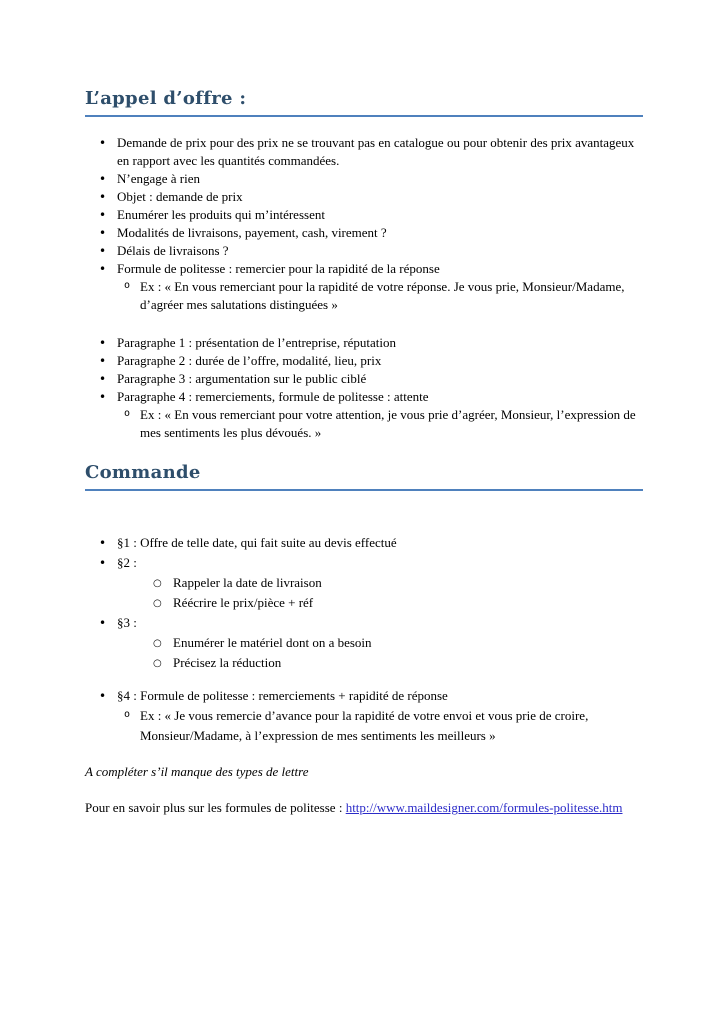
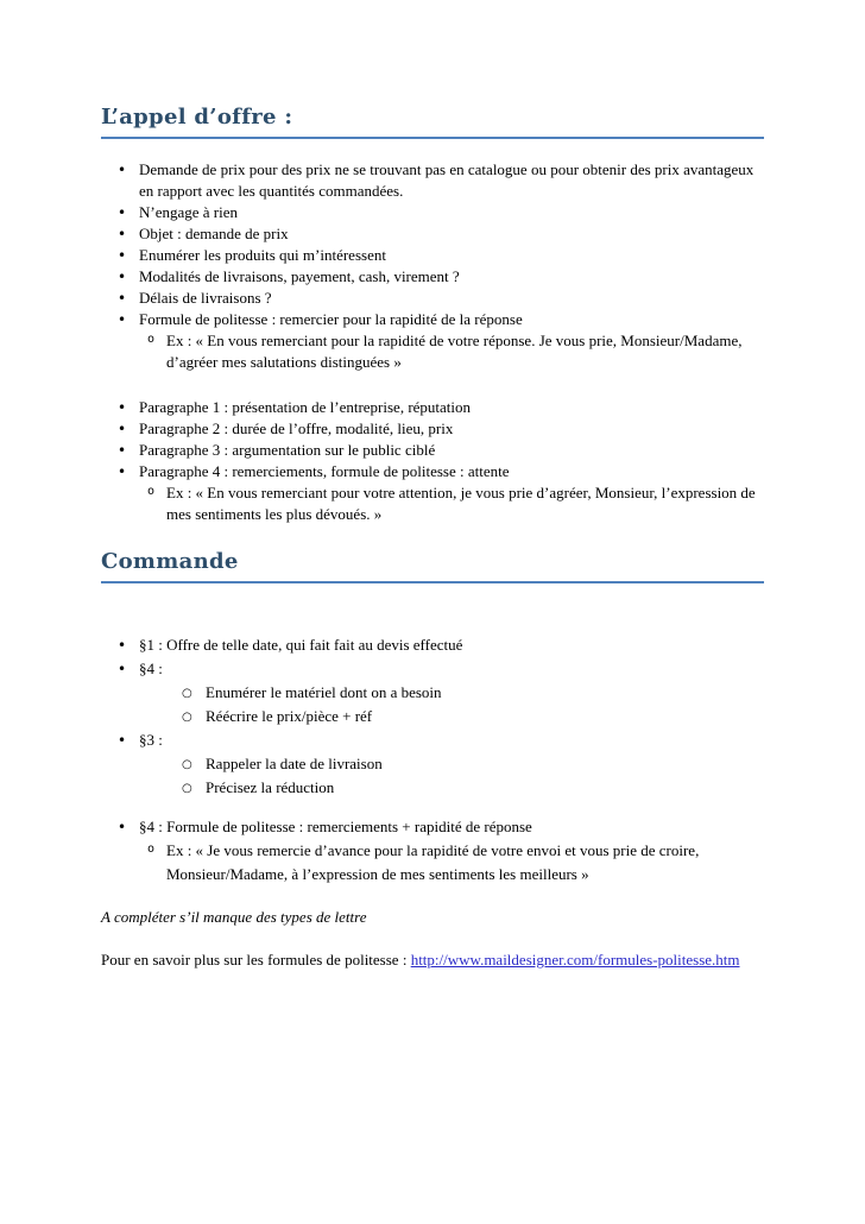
  L’appel d’offre :
  Demande de prix pour des prix ne se trouvant pas en catalogue ou pour obtenir des prix avantageux en rapport avec les quantités commandées.
  N’engage à rien
  Objet : demande de prix
  Enumérer les produits qui m’intéressent
  Modalités de livraisons, payement, cash, virement ?
  Délais de livraisons ?
  Formule de politesse : remercier pour la rapidité de la réponse
  Ex : « En vous remerciant pour la rapidité de votre réponse. Je vous prie, Monsieur/Madame, d’agréer mes salutations distinguées »
  Paragraphe 1 : présentation de l’entreprise, réputation
  Paragraphe 2 : durée de l’offre, modalité, lieu, prix
  Paragraphe 3 : argumentation sur le public ciblé
  Paragraphe 4 : remerciements, formule de politesse : attente
  Ex : « En vous remerciant pour votre attention, je vous prie d’agréer, Monsieur, l’expression de mes sentiments les plus dévoués. »
  Commande
- §1 : Offre de telle date, qui fait suite au devis effectué
+ §1 : Offre de telle date, qui fait fait au devis effectué
- §2 :
+ §4 :
- Rappeler la date de livraison
+ Enumérer le matériel dont on a besoin
  Réécrire le prix/pièce + réf
  §3 :
- Enumérer le matériel dont on a besoin
+ Rappeler la date de livraison
  Précisez la réduction
  §4 : Formule de politesse : remerciements + rapidité de réponse
  Ex : « Je vous remercie d’avance pour la rapidité de votre envoi et vous prie de croire, Monsieur/Madame, à l’expression de mes sentiments les meilleurs »
  A compléter s’il manque des types de lettre
  Pour en savoir plus sur les formules de politesse : http://www.maildesigner.com/formules-politesse.htm
